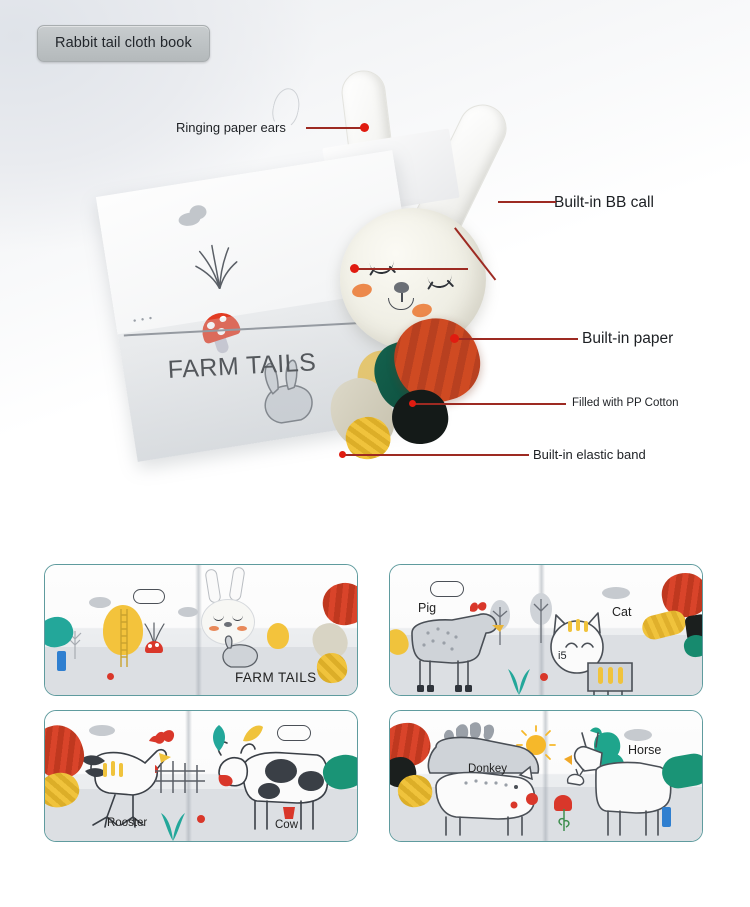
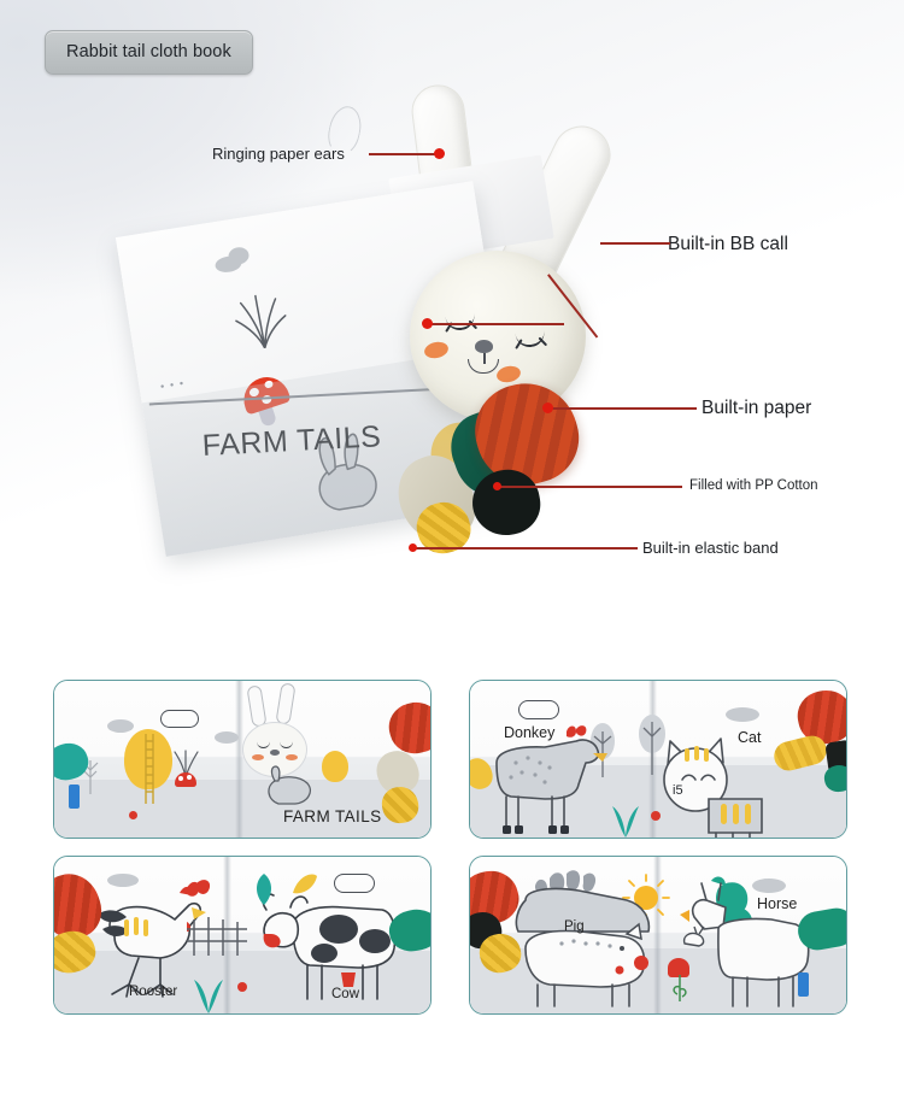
  Rabbit tail cloth book
  Ringing paper ears
  Built-in BB call
  Built-in paper
  Filled with PP Cotton
  Built-in elastic band
  FARM TAILS
  i5
- Pig
+ Donkey
  Cat
  Rooster
  Cow
- Donkey
+ Pig
  Horse
